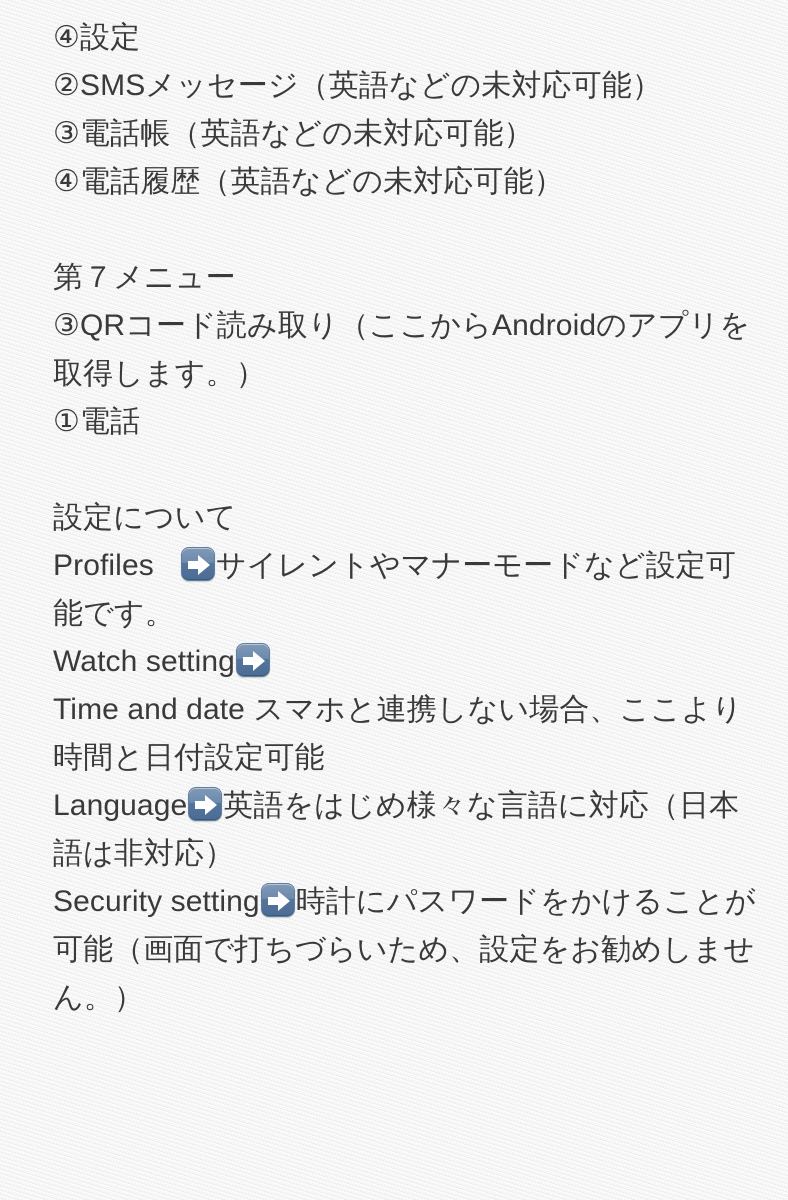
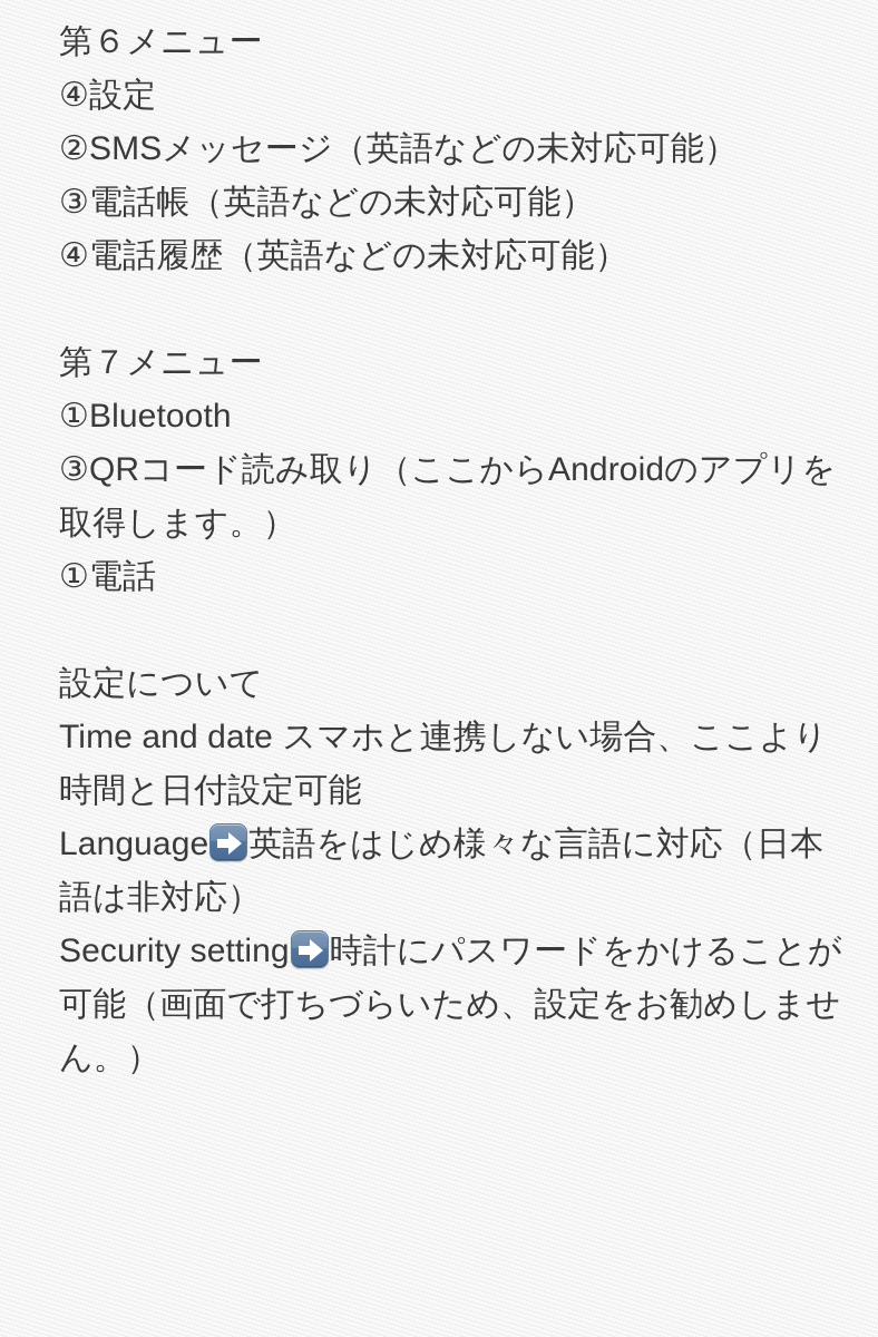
+ 第６メニュー
  ④設定
  ②SMSメッセージ（英語などの未対応可能）
  ③電話帳（英語などの未対応可能）
  ④電話履歴（英語などの未対応可能）
  第７メニュー
+ ①Bluetooth
  ③QRコード読み取り（ここからAndroidのアプリを取得します。）
  ①電話
  設定について
- Profiles サイレントやマナーモードなど設定可能です。
- Watch setting
  Time and date スマホと連携しない場合、ここより時間と日付設定可能
  Language 英語をはじめ様々な言語に対応（日本語は非対応）
  Security setting 時計にパスワードをかけることが可能（画面で打ちづらいため、設定をお勧めしません。）
